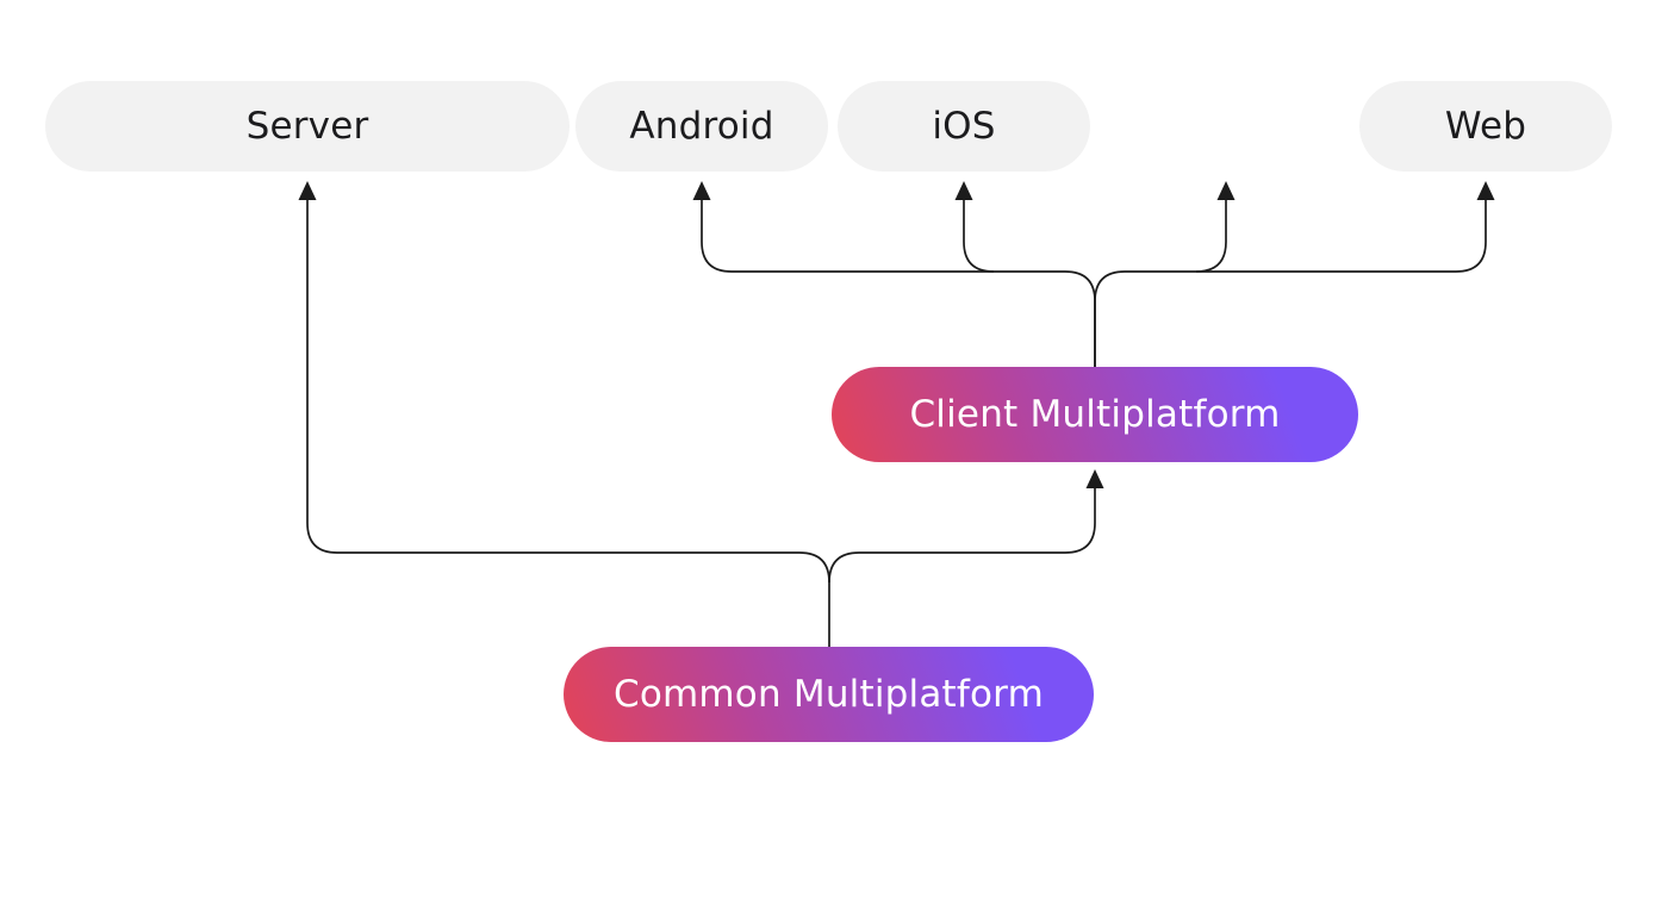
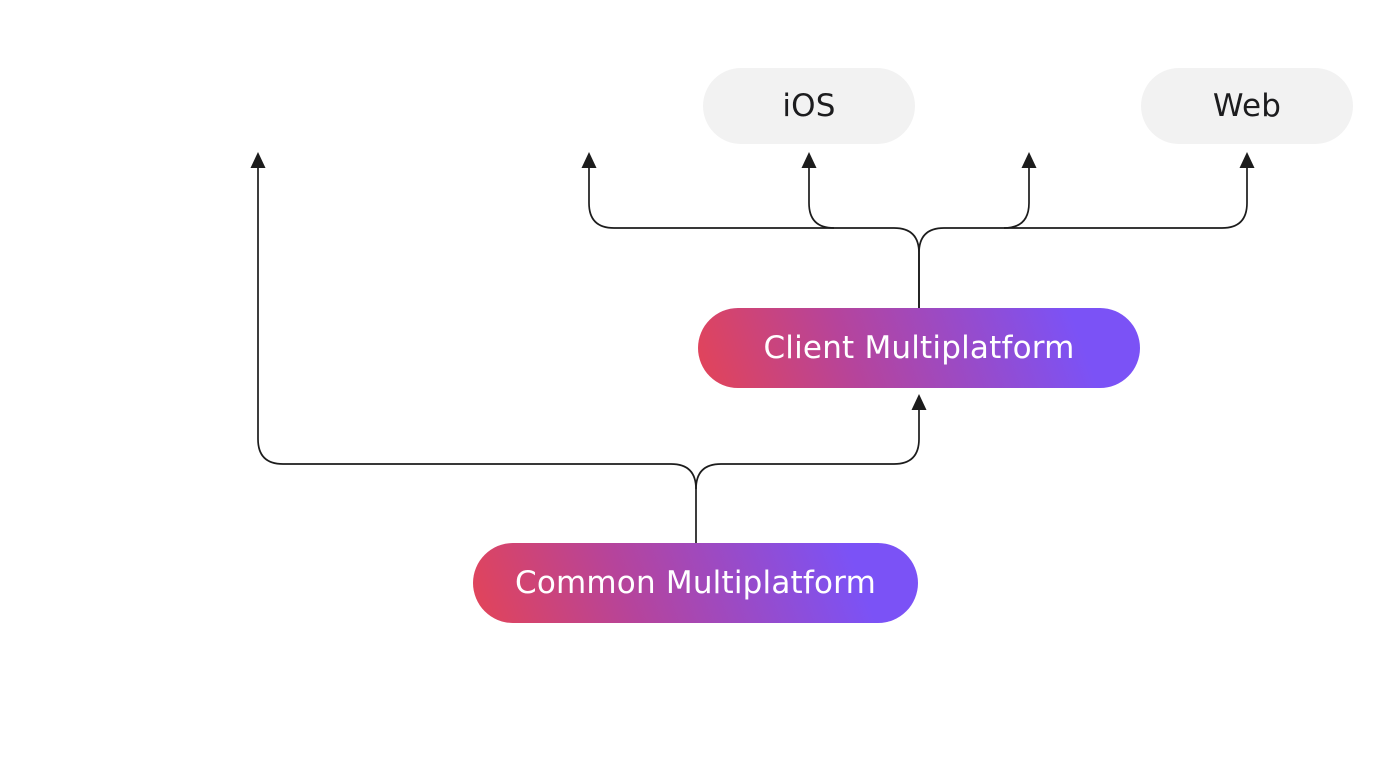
- Server
- Android
  iOS
  Web
  Client Multiplatform
  Common Multiplatform
